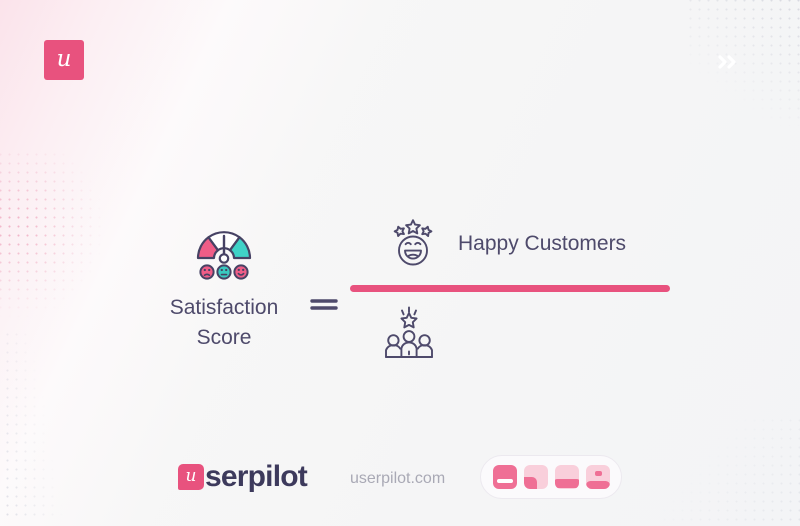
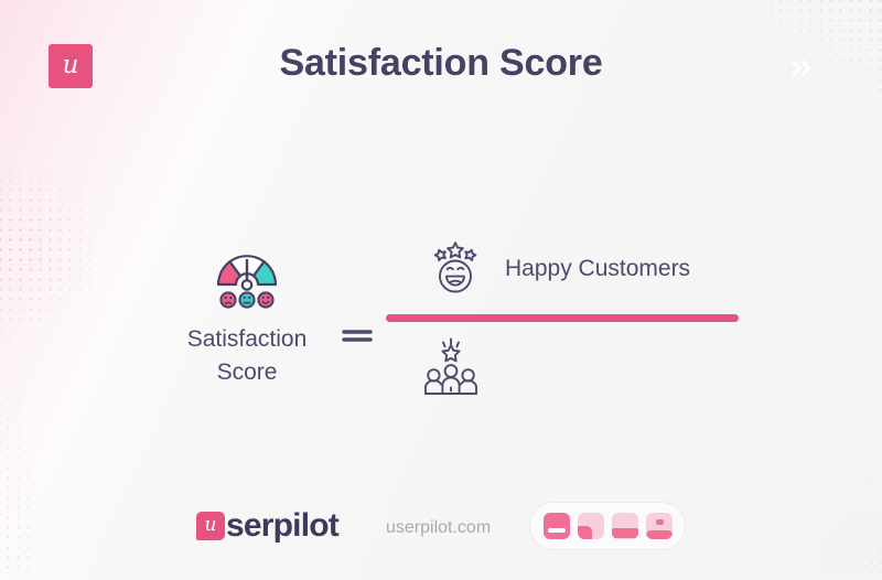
  u
+ Satisfaction Score
  Satisfaction
  Score
  Happy Customers
  u
  serpilot
  userpilot.com
